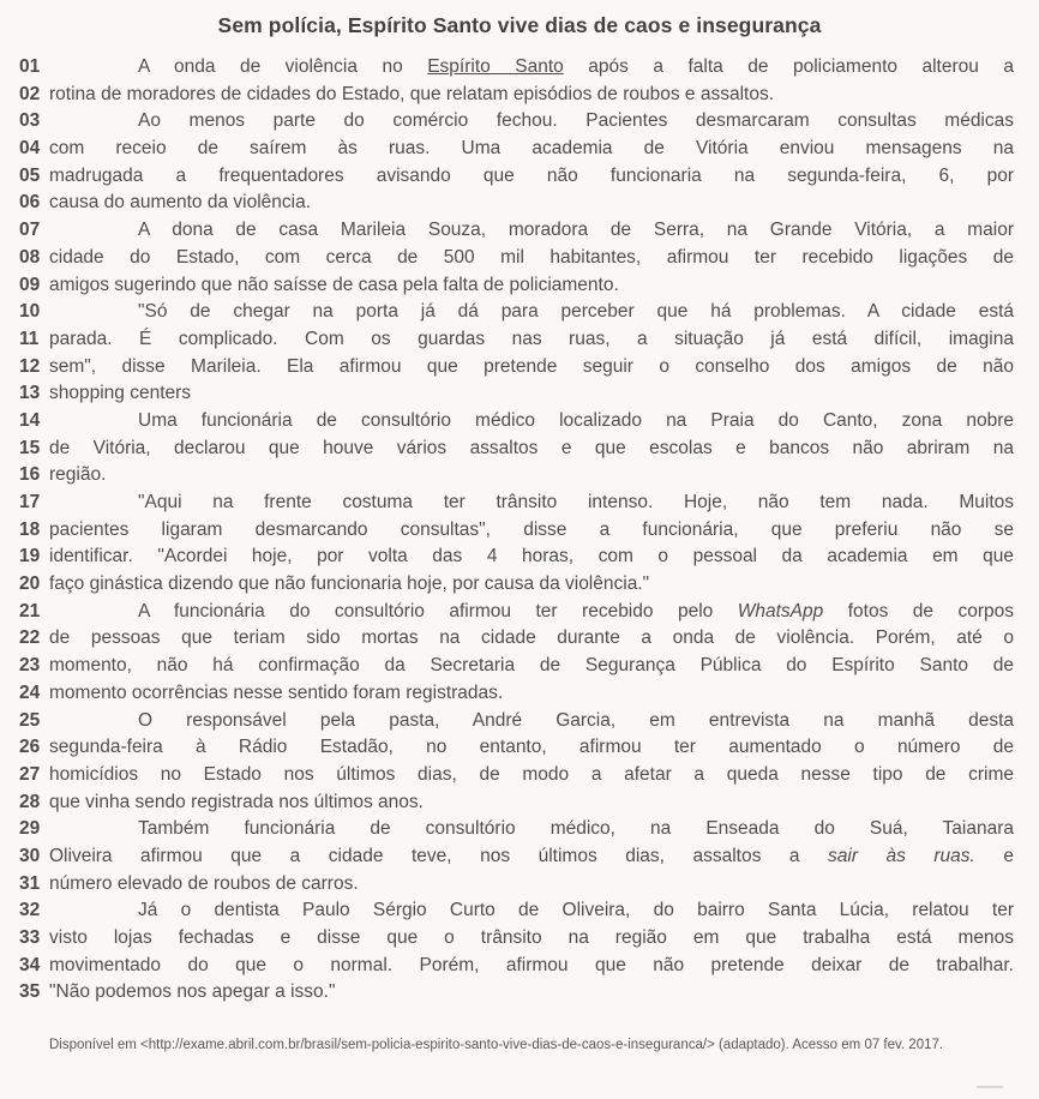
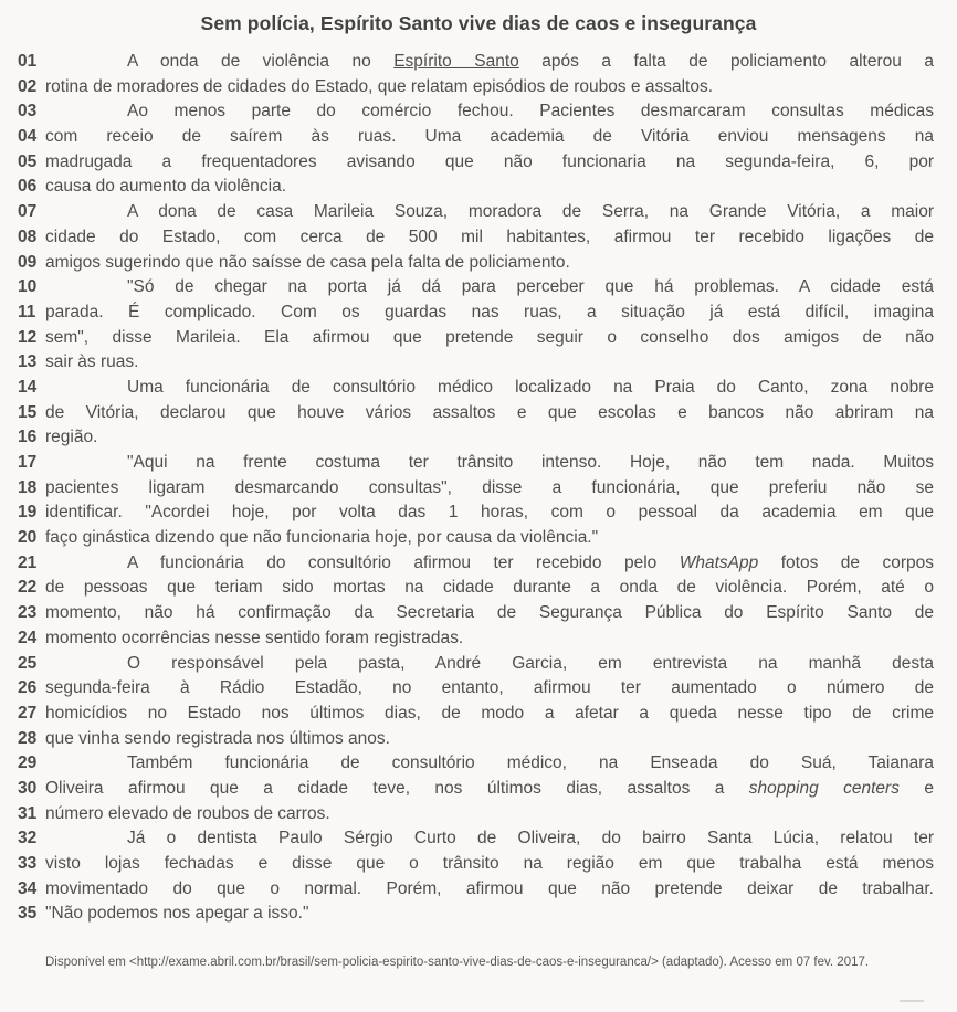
  Sem polícia, Espírito Santo vive dias de caos e insegurança
  01
  A onda de violência no Espírito Santo após a falta de policiamento alterou a
  02
  rotina de moradores de cidades do Estado, que relatam episódios de roubos e assaltos.
  03
  Ao menos parte do comércio fechou. Pacientes desmarcaram consultas médicas
  04
  com receio de saírem às ruas. Uma academia de Vitória enviou mensagens na
  05
  madrugada a frequentadores avisando que não funcionaria na segunda-feira, 6, por
  06
  causa do aumento da violência.
  07
  A dona de casa Marileia Souza, moradora de Serra, na Grande Vitória, a maior
  08
  cidade do Estado, com cerca de 500 mil habitantes, afirmou ter recebido ligações de
  09
  amigos sugerindo que não saísse de casa pela falta de policiamento.
  10
  "Só de chegar na porta já dá para perceber que há problemas. A cidade está
  11
  parada. É complicado. Com os guardas nas ruas, a situação já está difícil, imagina
  12
  sem", disse Marileia. Ela afirmou que pretende seguir o conselho dos amigos de não
  13
- shopping centers
+ sair às ruas.
  14
  Uma funcionária de consultório médico localizado na Praia do Canto, zona nobre
  15
  de Vitória, declarou que houve vários assaltos e que escolas e bancos não abriram na
  16
  região.
  17
  "Aqui na frente costuma ter trânsito intenso. Hoje, não tem nada. Muitos
  18
  pacientes ligaram desmarcando consultas", disse a funcionária, que preferiu não se
  19
- identificar. "Acordei hoje, por volta das 4 horas, com o pessoal da academia em que
+ identificar. "Acordei hoje, por volta das 1 horas, com o pessoal da academia em que
  20
  faço ginástica dizendo que não funcionaria hoje, por causa da violência."
  21
  A funcionária do consultório afirmou ter recebido pelo WhatsApp fotos de corpos
  22
  de pessoas que teriam sido mortas na cidade durante a onda de violência. Porém, até o
  23
  momento, não há confirmação da Secretaria de Segurança Pública do Espírito Santo de
  24
  momento ocorrências nesse sentido foram registradas.
  25
  O responsável pela pasta, André Garcia, em entrevista na manhã desta
  26
  segunda-feira à Rádio Estadão, no entanto, afirmou ter aumentado o número de
  27
  homicídios no Estado nos últimos dias, de modo a afetar a queda nesse tipo de crime
  28
  que vinha sendo registrada nos últimos anos.
  29
  Também funcionária de consultório médico, na Enseada do Suá, Taianara
  30
- Oliveira afirmou que a cidade teve, nos últimos dias, assaltos a sair às ruas. e
+ Oliveira afirmou que a cidade teve, nos últimos dias, assaltos a shopping centers e
  31
  número elevado de roubos de carros.
  32
  Já o dentista Paulo Sérgio Curto de Oliveira, do bairro Santa Lúcia, relatou ter
  33
  visto lojas fechadas e disse que o trânsito na região em que trabalha está menos
  34
  movimentado do que o normal. Porém, afirmou que não pretende deixar de trabalhar.
  35
  "Não podemos nos apegar a isso."
  Disponível em <http://exame.abril.com.br/brasil/sem-policia-espirito-santo-vive-dias-de-caos-e-inseguranca/> (adaptado). Acesso em 07 fev. 2017.
